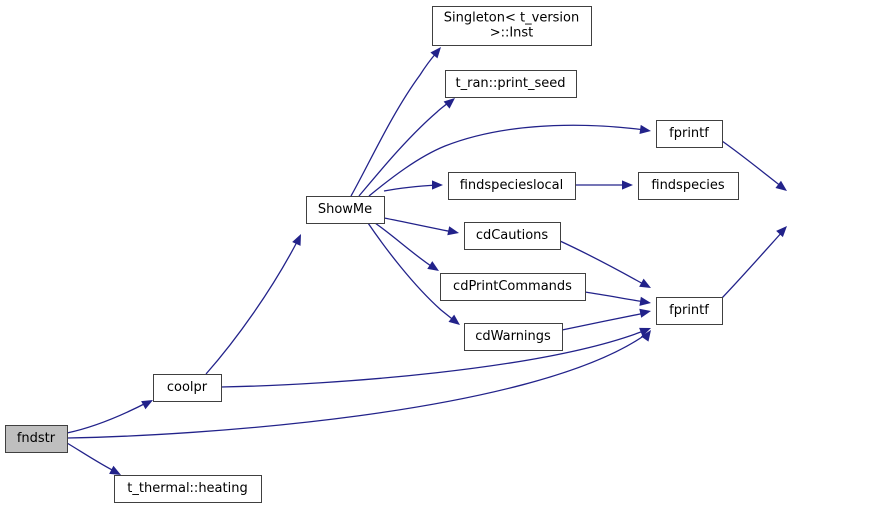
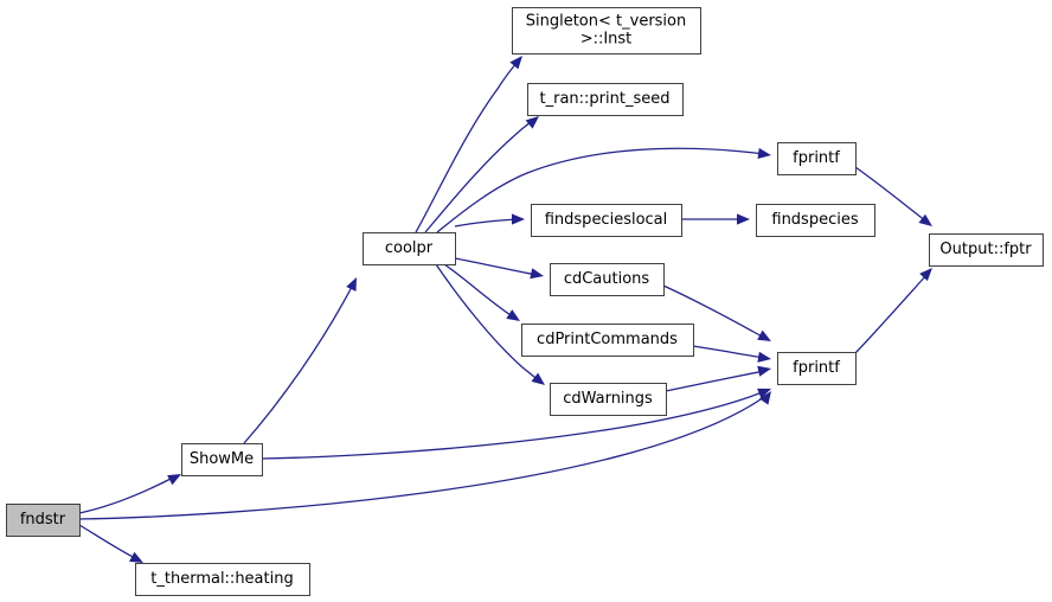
  fndstr
- coolpr
+ ShowMe
  t_thermal::heating
- ShowMe
+ coolpr
  Singleton< t_version
  >::Inst
  t_ran::print_seed
  fprintf
  findspecieslocal
  findspecies
  cdCautions
+ Output::fptr
  cdPrintCommands
  fprintf
  cdWarnings
